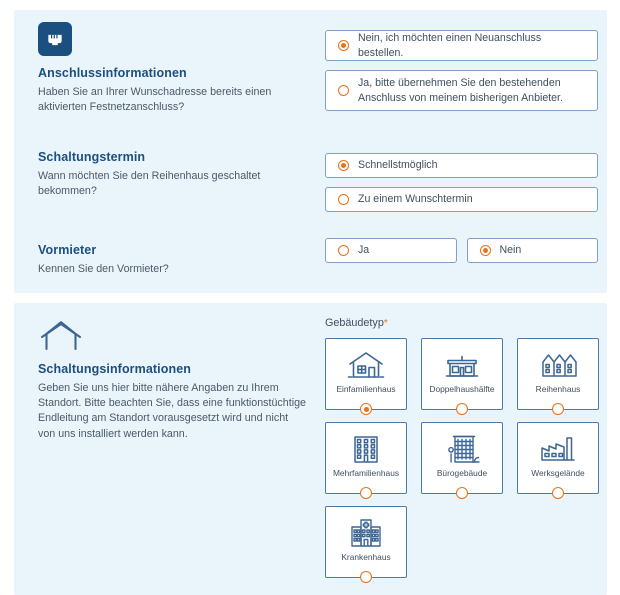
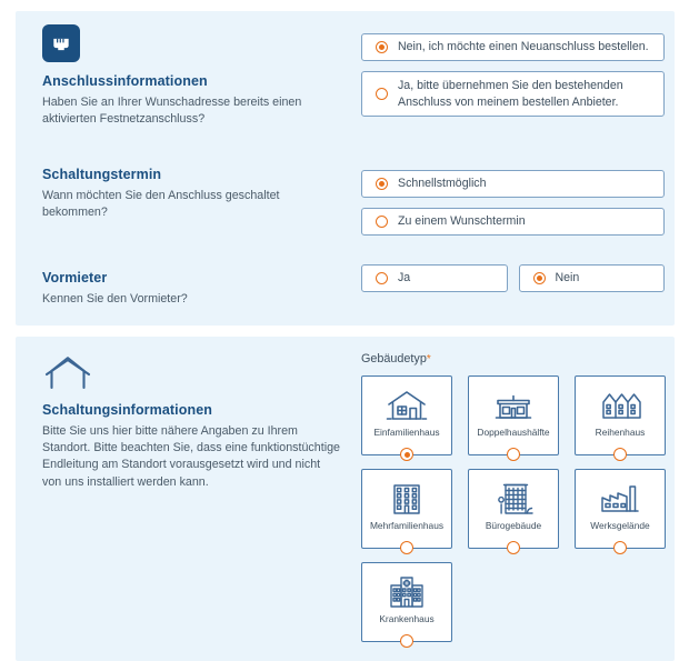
  Anschlussinformationen
  Haben Sie an Ihrer Wunschadresse bereits einen aktivierten Festnetzanschluss?
  Schaltungstermin
- Wann möchten Sie den Reihenhaus geschaltet bekommen?
+ Wann möchten Sie den Anschluss geschaltet bekommen?
  Vormieter
  Kennen Sie den Vormieter?
- Nein, ich möchten einen Neuanschluss bestellen.
+ Nein, ich möchte einen Neuanschluss bestellen.
- Ja, bitte übernehmen Sie den bestehenden Anschluss von meinem bisherigen Anbieter.
+ Ja, bitte übernehmen Sie den bestehenden Anschluss von meinem bestellen Anbieter.
  Schnellstmöglich
  Zu einem Wunschtermin
  Ja
  Nein
  Schaltungsinformationen
- Geben Sie uns hier bitte nähere Angaben zu Ihrem Standort. Bitte beachten Sie, dass eine funktionstüchtige Endleitung am Standort vorausgesetzt wird und nicht von uns installiert werden kann.
+ Bitte Sie uns hier bitte nähere Angaben zu Ihrem Standort. Bitte beachten Sie, dass eine funktionstüchtige Endleitung am Standort vorausgesetzt wird und nicht von uns installiert werden kann.
  Gebäudetyp*
  Einfamilienhaus
  Doppelhaushälfte
  Reihenhaus
  Mehrfamilienhaus
  Bürogebäude
  Werksgelände
  Krankenhaus
